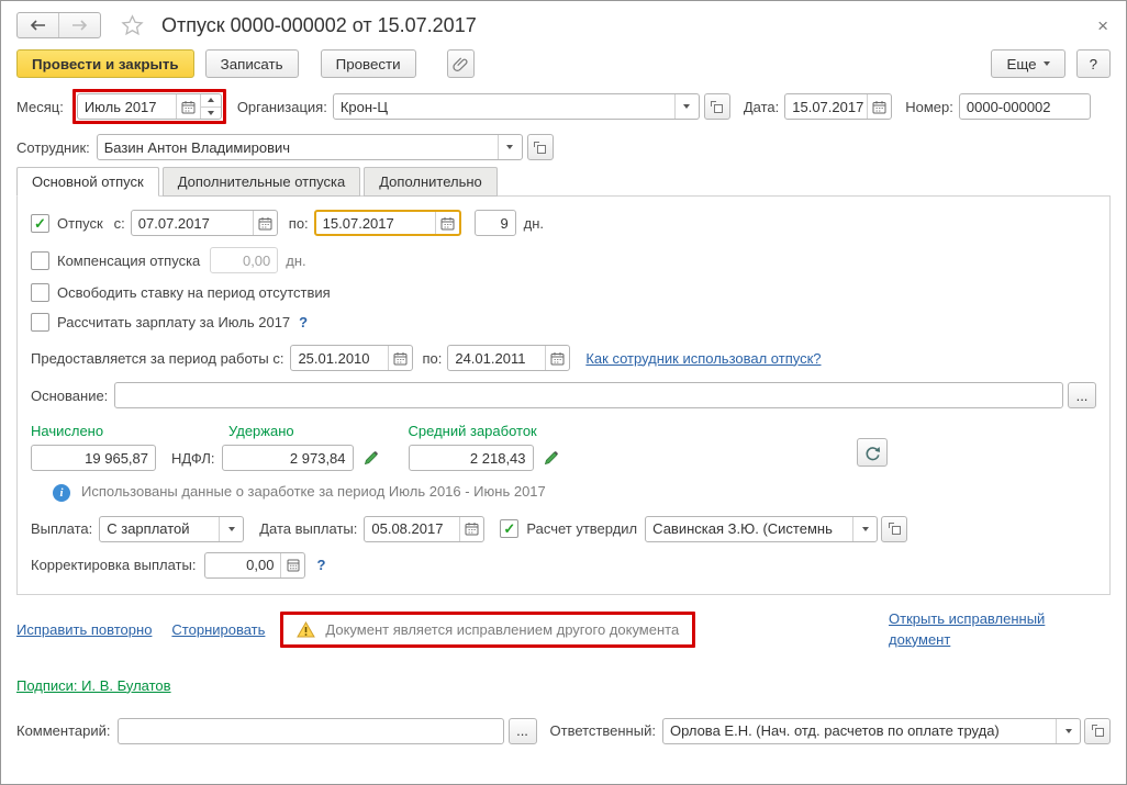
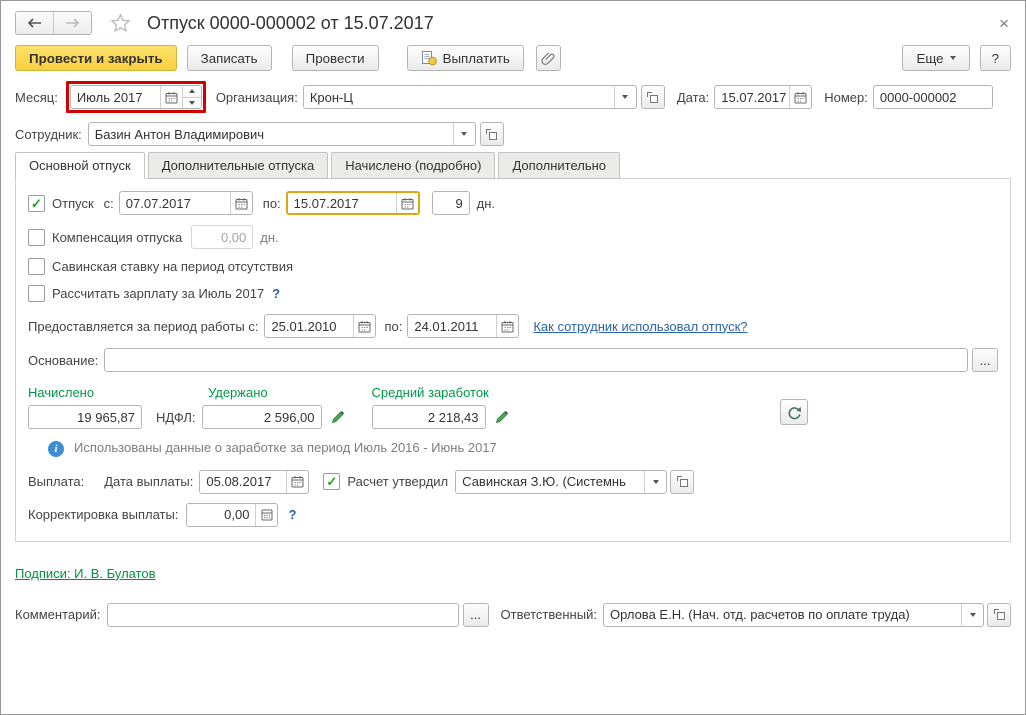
  Отпуск 0000-000002 от 15.07.2017
  ×
  Провести и закрыть
  Записать
  Провести
+ Выплатить
  Еще
  ?
  Месяц:
  Июль 2017
  Организация:
  Крон-Ц
  Дата:
  15.07.2017
  Номер:
  0000-000002
  Сотрудник:
  Базин Антон Владимирович
  Основной отпуск
  Дополнительные отпуска
+ Начислено (подробно)
  Дополнительно
  ✓
  Отпуск
  с:
  07.07.2017
  по:
  15.07.2017
  9
  дн.
  Компенсация отпуска
  0,00
  дн.
- Освободить ставку на период отсутствия
+ Савинская ставку на период отсутствия
  Рассчитать зарплату за Июль 2017
  ?
  Предоставляется за период работы с:
  25.01.2010
  по:
  24.01.2011
  Как сотрудник использовал отпуск?
  Основание:
  ...
  Начислено
  19 965,87
  Удержано
  НДФЛ:
- 2 973,84
+ 2 596,00
  Средний заработок
  2 218,43
  i
  Использованы данные о заработке за период Июль 2016 - Июнь 2017
  Выплата:
- С зарплатой
  Дата выплаты:
  05.08.2017
  ✓
  Расчет утвердил
  Савинская З.Ю. (Системнь
  Корректировка выплаты:
  0,00
  ?
- Исправить повторно
- Сторнировать
- Документ является исправлением другого документа
- Открыть исправленный документ
  Подписи: И. В. Булатов
  Комментарий:
  ...
  Ответственный:
  Орлова Е.Н. (Нач. отд. расчетов по оплате труда)
